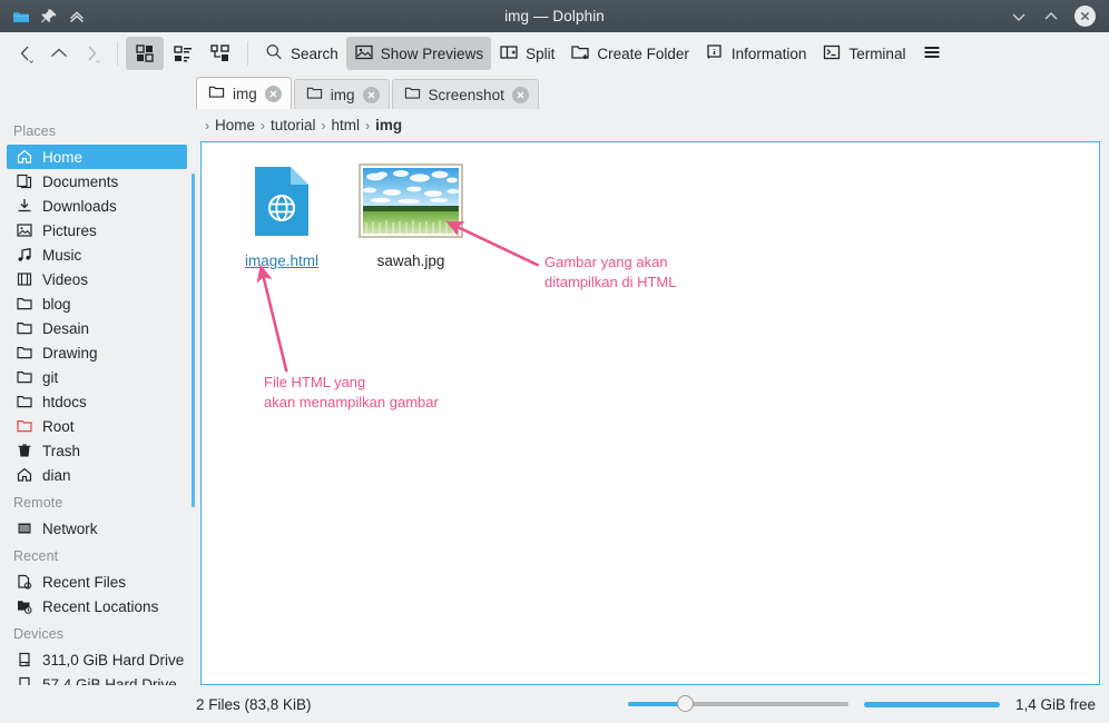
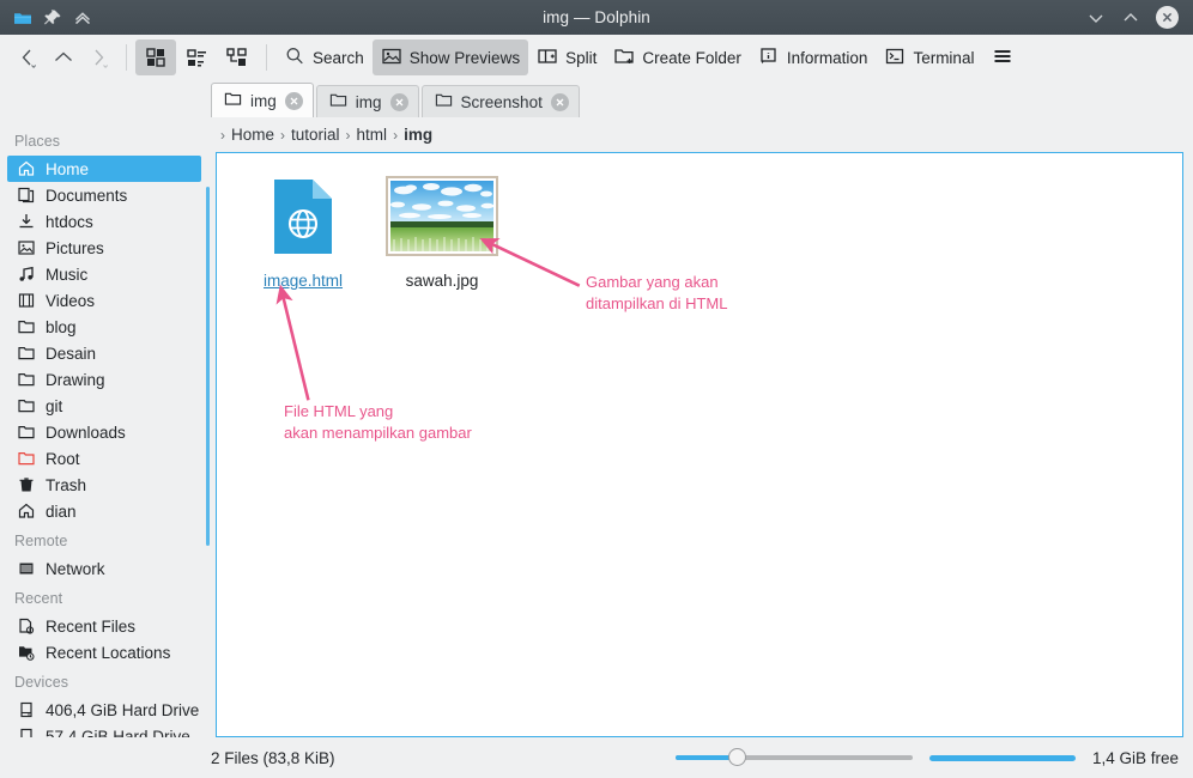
  img — Dolphin
  Search
  Show Previews
  Split
  Create Folder
  Information
  Terminal
  img
  img
  Screenshot
  Places
  Home
  Documents
- Downloads
+ htdocs
  Pictures
  Music
  Videos
  blog
  Desain
  Drawing
  git
- htdocs
+ Downloads
  Root
  Trash
  dian
  Remote
  Network
  Recent
  Recent Files
  Recent Locations
  Devices
- 311,0 GiB Hard Drive
+ 406,4 GiB Hard Drive
  57,4 GiB Hard Drive
  ›
  Home
  ›
  tutorial
  ›
  html
  ›
  img
  image.html
  sawah.jpg
  Gambar yang akan
  ditampilkan di HTML
  File HTML yang
  akan menampilkan gambar
  2 Files (83,8 KiB)
  1,4 GiB free
